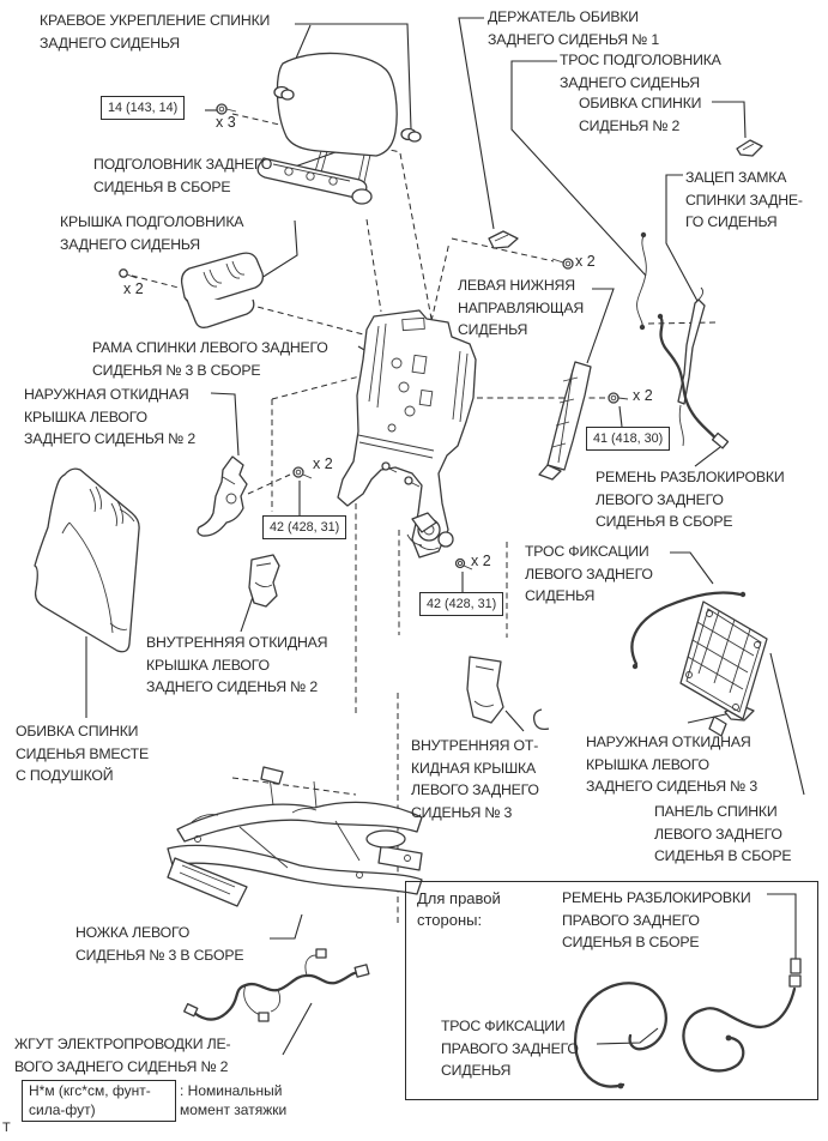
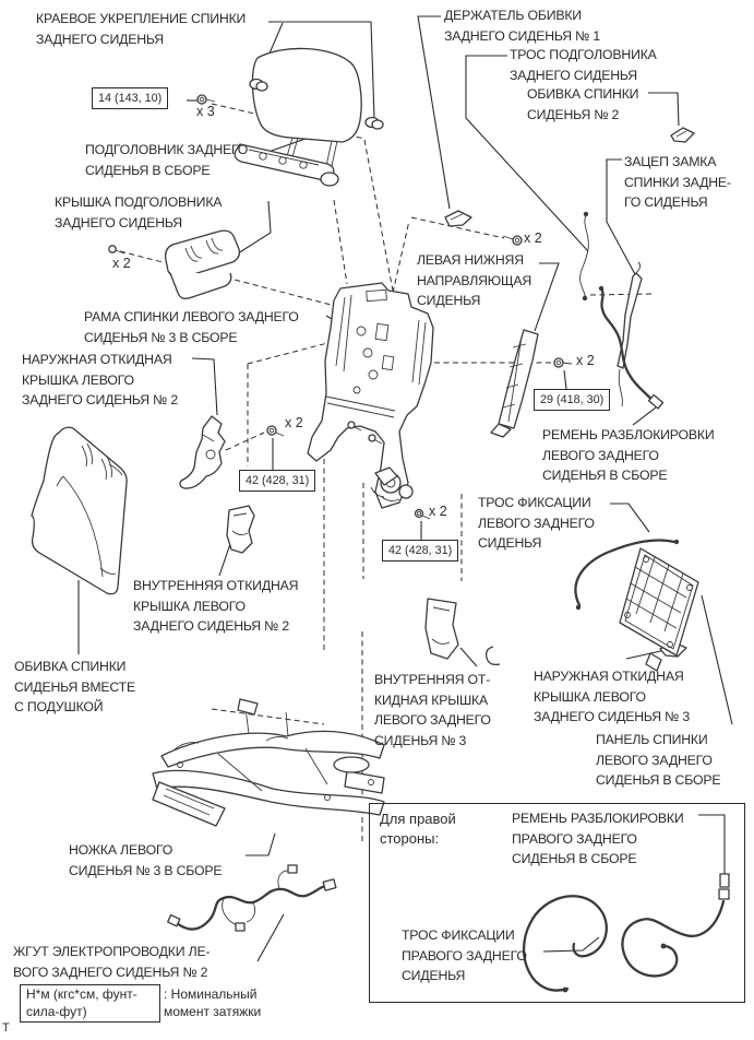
  КРАЕВОЕ УКРЕПЛЕНИЕ СПИНКИ
  ЗАДНЕГО СИДЕНЬЯ
  ДЕРЖАТЕЛЬ ОБИВКИ
  ЗАДНЕГО СИДЕНЬЯ № 1
  ТРОС ПОДГОЛОВНИКА
  ЗАДНЕГО СИДЕНЬЯ
  ОБИВКА СПИНКИ
  СИДЕНЬЯ № 2
  ЗАЦЕП ЗАМКА
  СПИНКИ ЗАДНЕ-
  ГО СИДЕНЬЯ
  ПОДГОЛОВНИК ЗАДНЕГО
  СИДЕНЬЯ В СБОРЕ
  КРЫШКА ПОДГОЛОВНИКА
  ЗАДНЕГО СИДЕНЬЯ
  ЛЕВАЯ НИЖНЯЯ
  НАПРАВЛЯЮЩАЯ
  СИДЕНЬЯ
  РАМА СПИНКИ ЛЕВОГО ЗАДНЕГО
  СИДЕНЬЯ № 3 В СБОРЕ
  НАРУЖНАЯ ОТКИДНАЯ
  КРЫШКА ЛЕВОГО
  ЗАДНЕГО СИДЕНЬЯ № 2
  РЕМЕНЬ РАЗБЛОКИРОВКИ
  ЛЕВОГО ЗАДНЕГО
  СИДЕНЬЯ В СБОРЕ
  ТРОС ФИКСАЦИИ
  ЛЕВОГО ЗАДНЕГО
  СИДЕНЬЯ
  ВНУТРЕННЯЯ ОТКИДНАЯ
  КРЫШКА ЛЕВОГО
  ЗАДНЕГО СИДЕНЬЯ № 2
  ОБИВКА СПИНКИ
  СИДЕНЬЯ ВМЕСТЕ
  С ПОДУШКОЙ
  ВНУТРЕННЯЯ ОТ-
  КИДНАЯ КРЫШКА
  ЛЕВОГО ЗАДНЕГО
  СИДЕНЬЯ № 3
  НАРУЖНАЯ ОТКИДНАЯ
  КРЫШКА ЛЕВОГО
  ЗАДНЕГО СИДЕНЬЯ № 3
  ПАНЕЛЬ СПИНКИ
  ЛЕВОГО ЗАДНЕГО
  СИДЕНЬЯ В СБОРЕ
  НОЖКА ЛЕВОГО
  СИДЕНЬЯ № 3 В СБОРЕ
  ЖГУТ ЭЛЕКТРОПРОВОДКИ ЛЕ-
  ВОГО ЗАДНЕГО СИДЕНЬЯ № 2
- 14 (143, 14)
+ 14 (143, 10)
  42 (428, 31)
- 41 (418, 30)
+ 29 (418, 30)
  42 (428, 31)
  x 3
  x 2
  x 2
  x 2
  x 2
  x 2
  Для правой
  стороны:
  РЕМЕНЬ РАЗБЛОКИРОВКИ
  ПРАВОГО ЗАДНЕГО
  СИДЕНЬЯ В СБОРЕ
  ТРОС ФИКСАЦИИ
  ПРАВОГО ЗАДНЕГО
  СИДЕНЬЯ
  Н*м (кгс*см, фунт-
  сила-фут)
  : Номинальный
  момент затяжки
  Т
